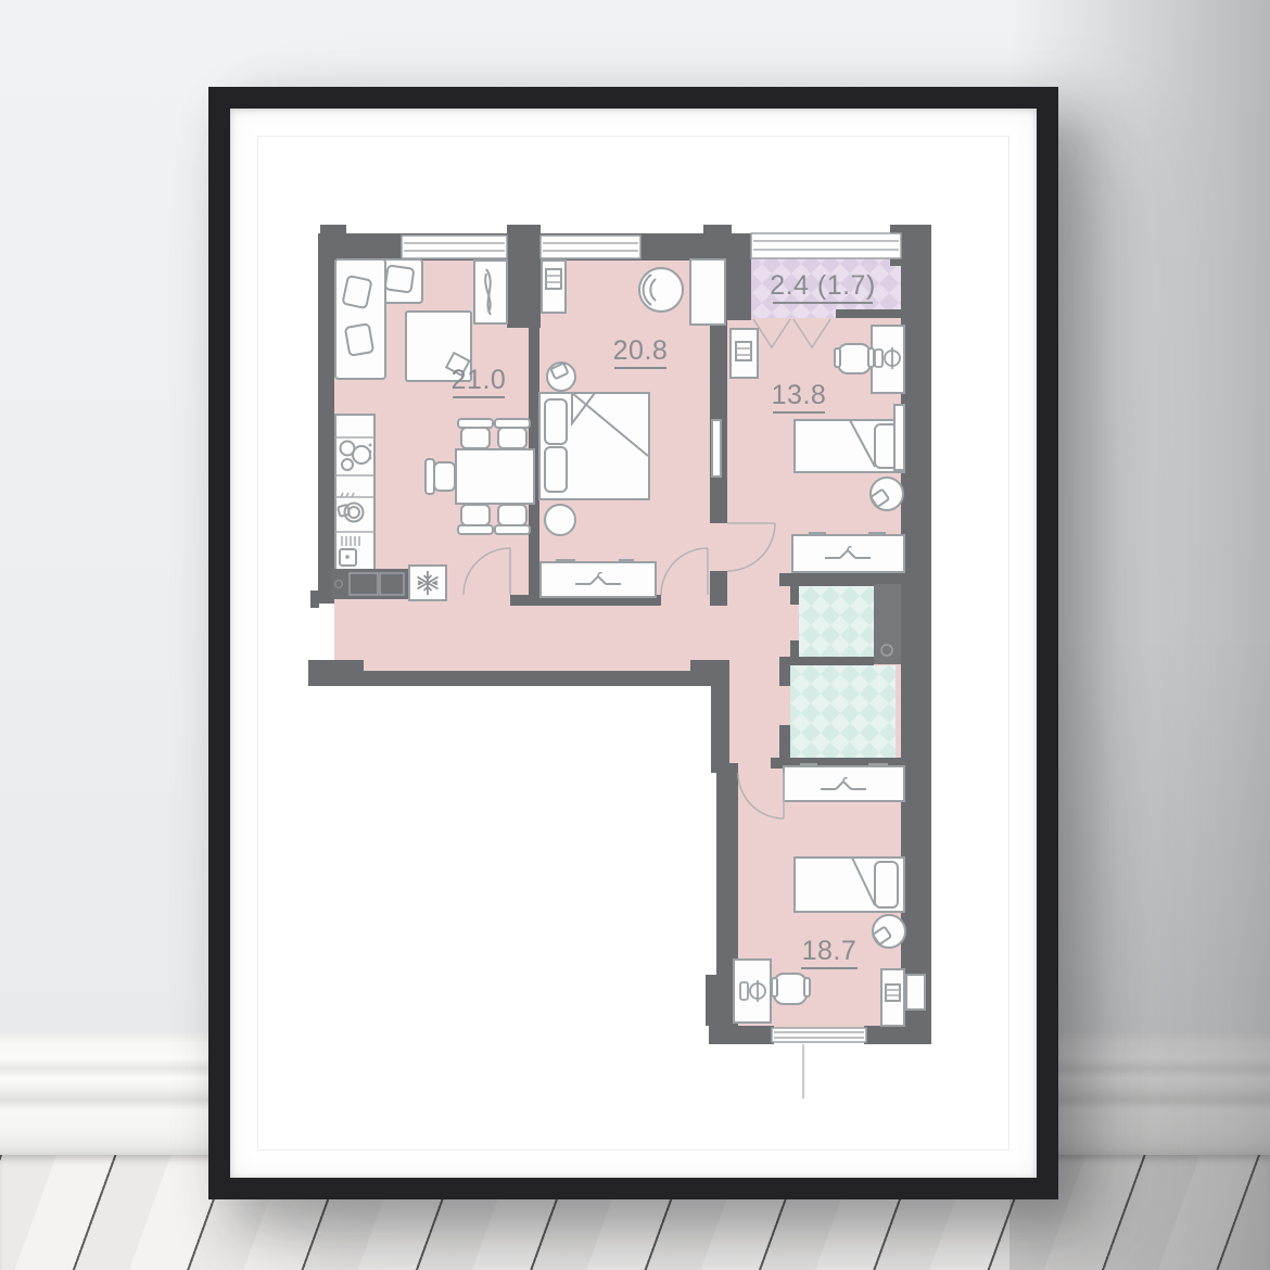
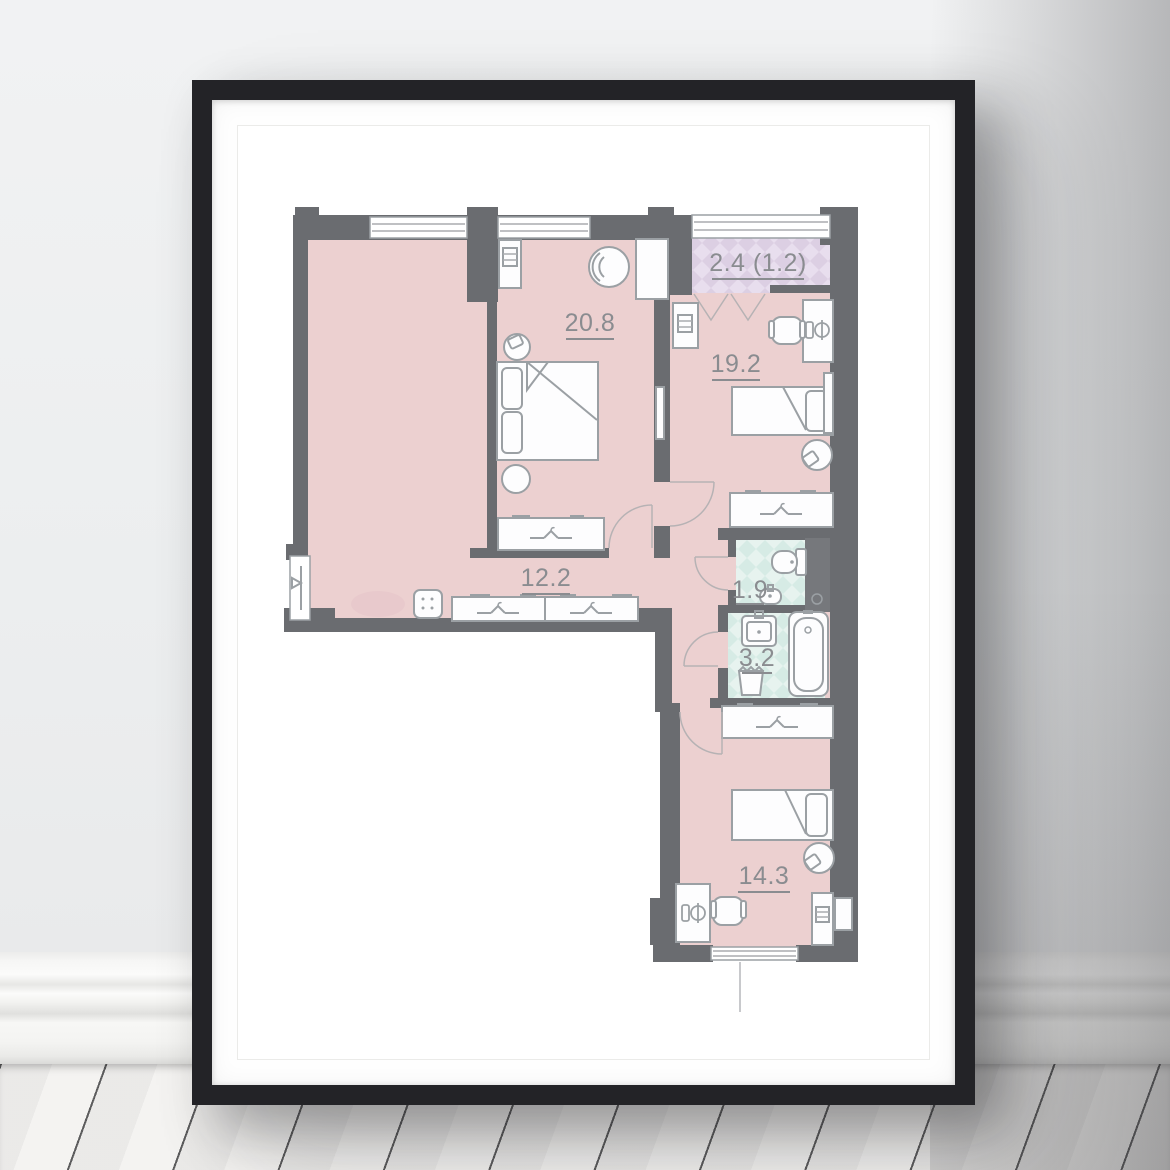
- 21.0
  20.8
- 2.4 (1.7)
+ 2.4 (1.2)
- 13.8
+ 19.2
+ 12.2
+ 1.9
+ 3.2
- 18.7
+ 14.3
